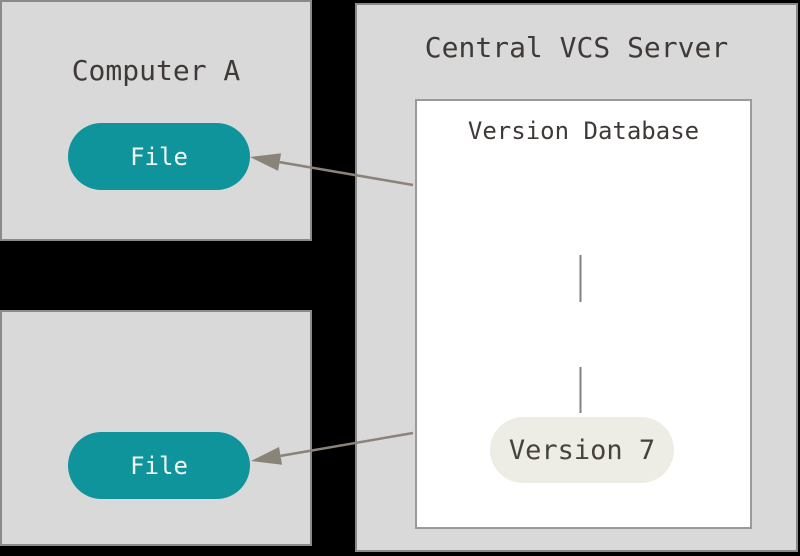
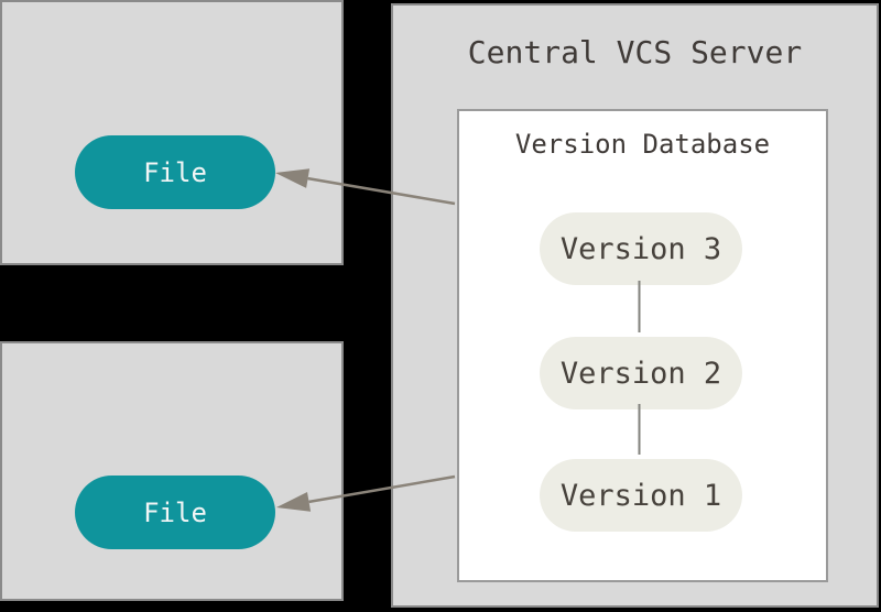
- Computer A
  File
  File
  Central VCS Server
  Version Database
+ Version 3
+ Version 2
- Version 7
+ Version 1
